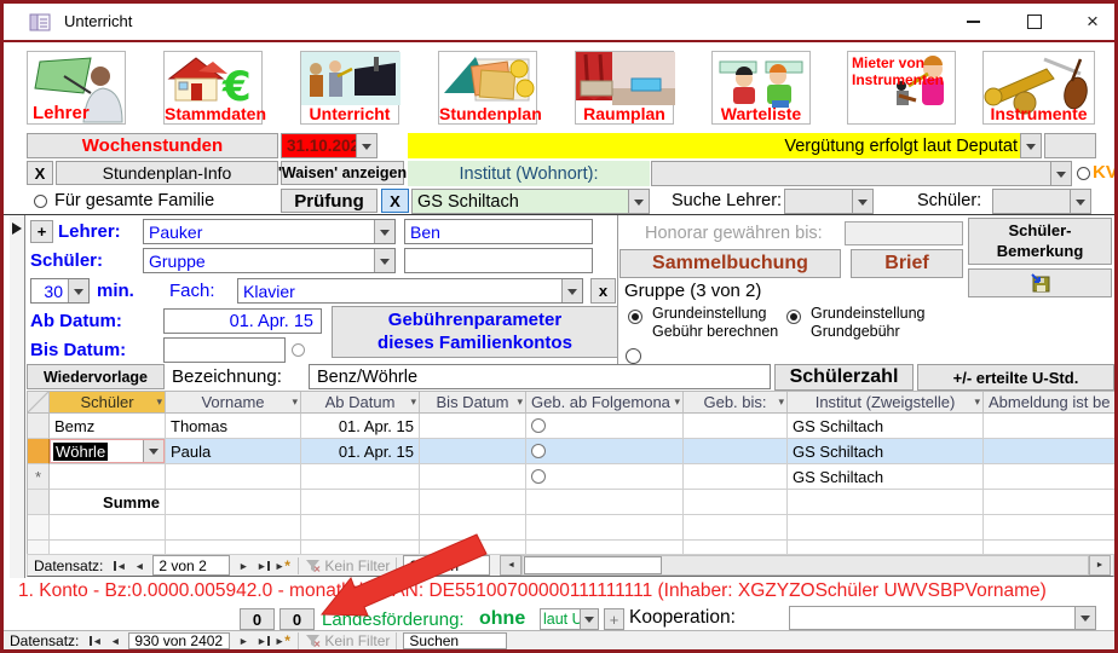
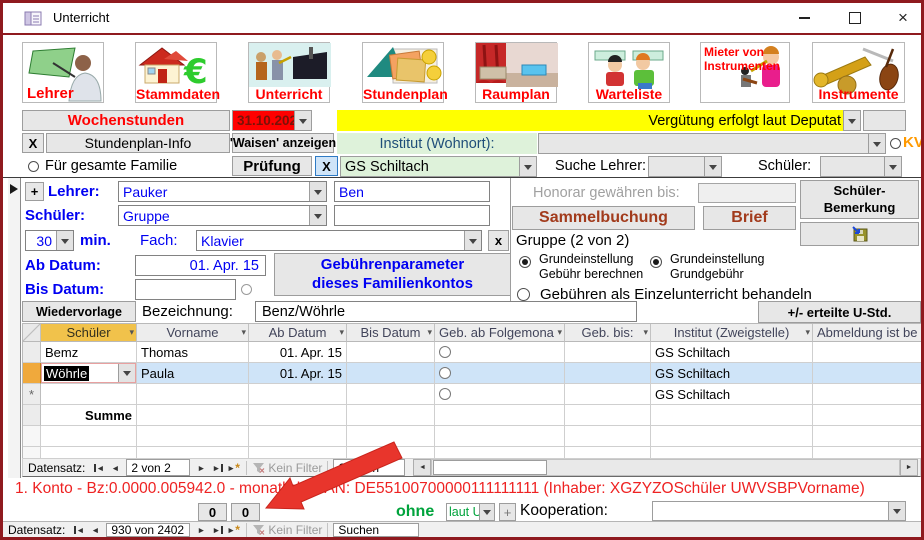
  Unterricht
  ×
  Lehrer
  €
  Stammdaten
  Unterricht
  Stundenpla
  Raumplan
  Warteliste
  Mieter von Instrument
  Instrumente
  Wochenstunden
  31.10.20
  Vergütung erfolgt laut Deputat
  X
  Stundenplan-Info
  'Waisen' anzeigen
  Institut (Wohnort):
  KV
  Für gesamte Familie
  Prüfung
  X
  GS Schiltach
  Suche Lehrer:
  Schüler:
  +
  Lehrer:
  Pauker
  Ben
  Schüler:
  Gruppe
  30
  min.
  Fach:
  Klavier
  x
  Ab Datum:
  01. Apr. 15
  Gebührenparameter
  dieses Familienkontos
  Bis Datum:
  Wiedervorlage
  Bezeichnung:
  Benz/Wöhrle
- Schülerzahl
  +/- erteilte U-Std.
  Honorar gewähren bis:
  Sammelbuchung
  Brief
  Schüler-
  Bemerkung
- Gruppe (3 von 2)
+ Gruppe (2 von 2)
  Grundeinstellung
  Gebühr berechnen
  Grundeinstellung
  Grundgebühr
+ Gebühren als Einzelunterricht behandeln
  Schüler
  ▾
  Vorname
  ▾
  Ab Datum
  ▾
  Bis Datum
  ▾
  Geb. ab Folgemona
  ▾
  Geb. bis:
  ▾
  Institut (Zweigstelle)
  ▾
  Abmeldung ist be
  Bemz
  Thomas
  01. Apr. 15
  GS Schiltach
  Wöhrle
  Paula
  01. Apr. 15
  GS Schiltach
  *
  GS Schiltach
  Summe
  Datensatz:
  ◄
  ◄
  2 von 2
  ►
  ►
  ►
  *
  Kein Filter
  1. Konto - Bz:0.0000.005942.0 - monatN: DE55100700000111111111 (Inhaber: XGZYZOSchüler UWVSBPVorname)
  0
  0
- Landesförderung:
  ohne
  laut U
  +
  Kooperation:
  Datensatz:
  ◄
  ◄
  930 von 2402
  ►
  ►
  ►
  *
  Kein Filter
  Suchen
